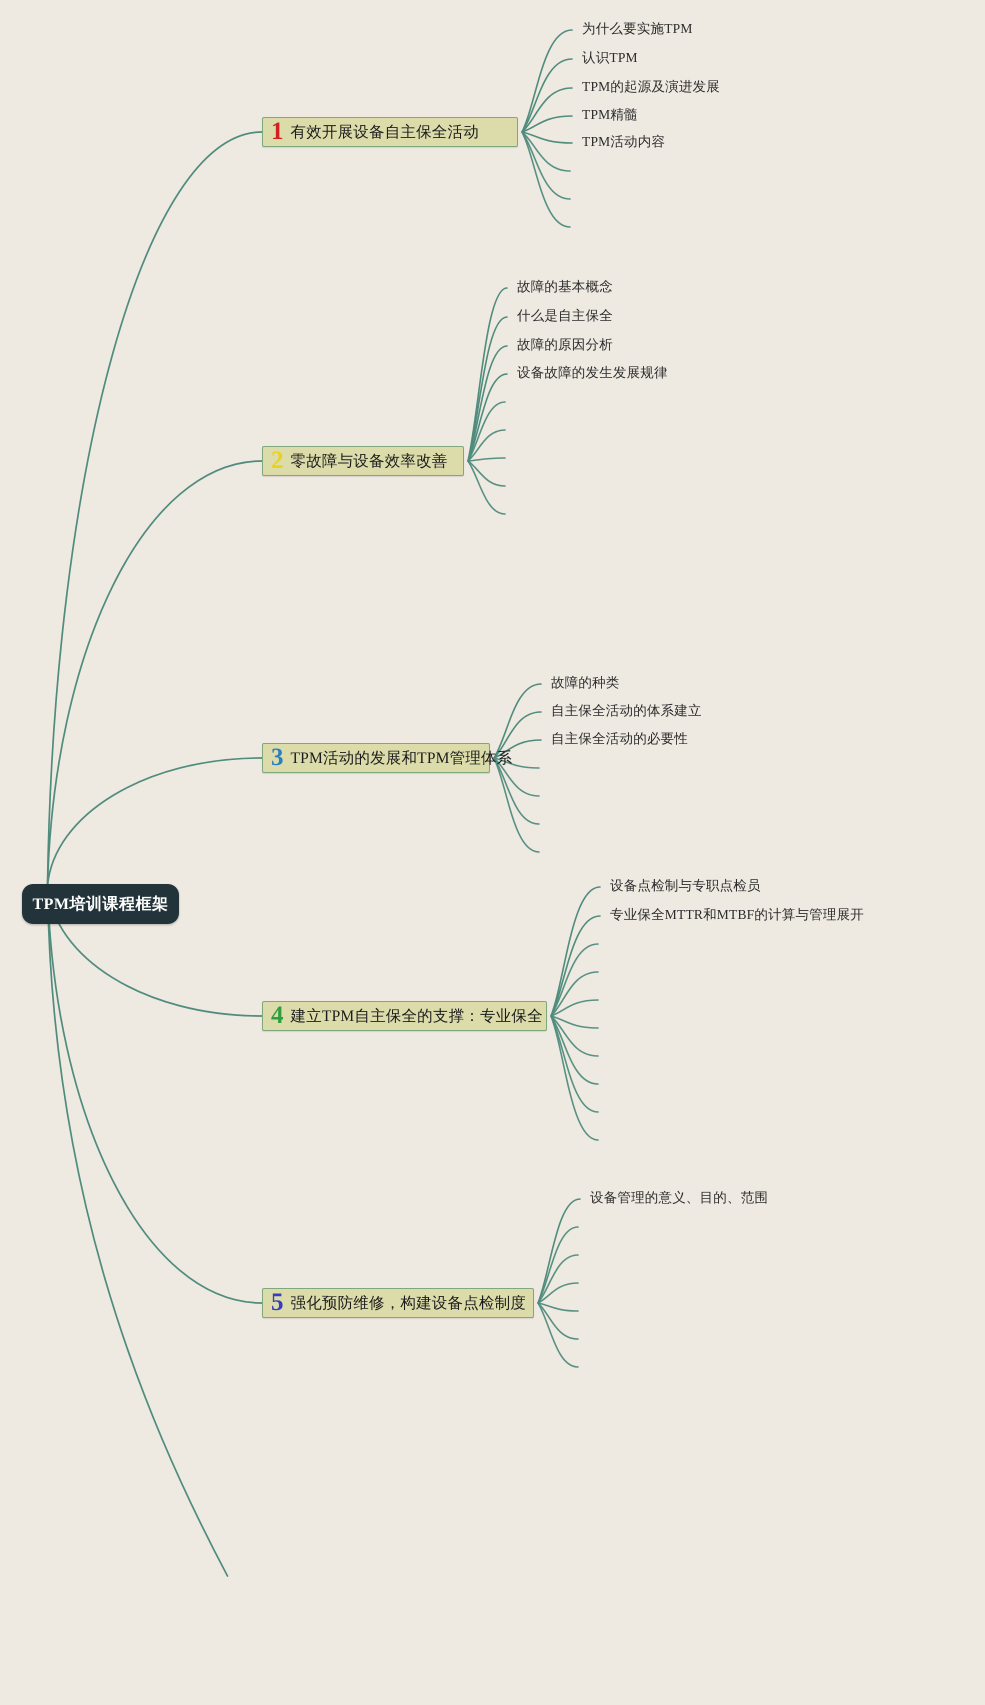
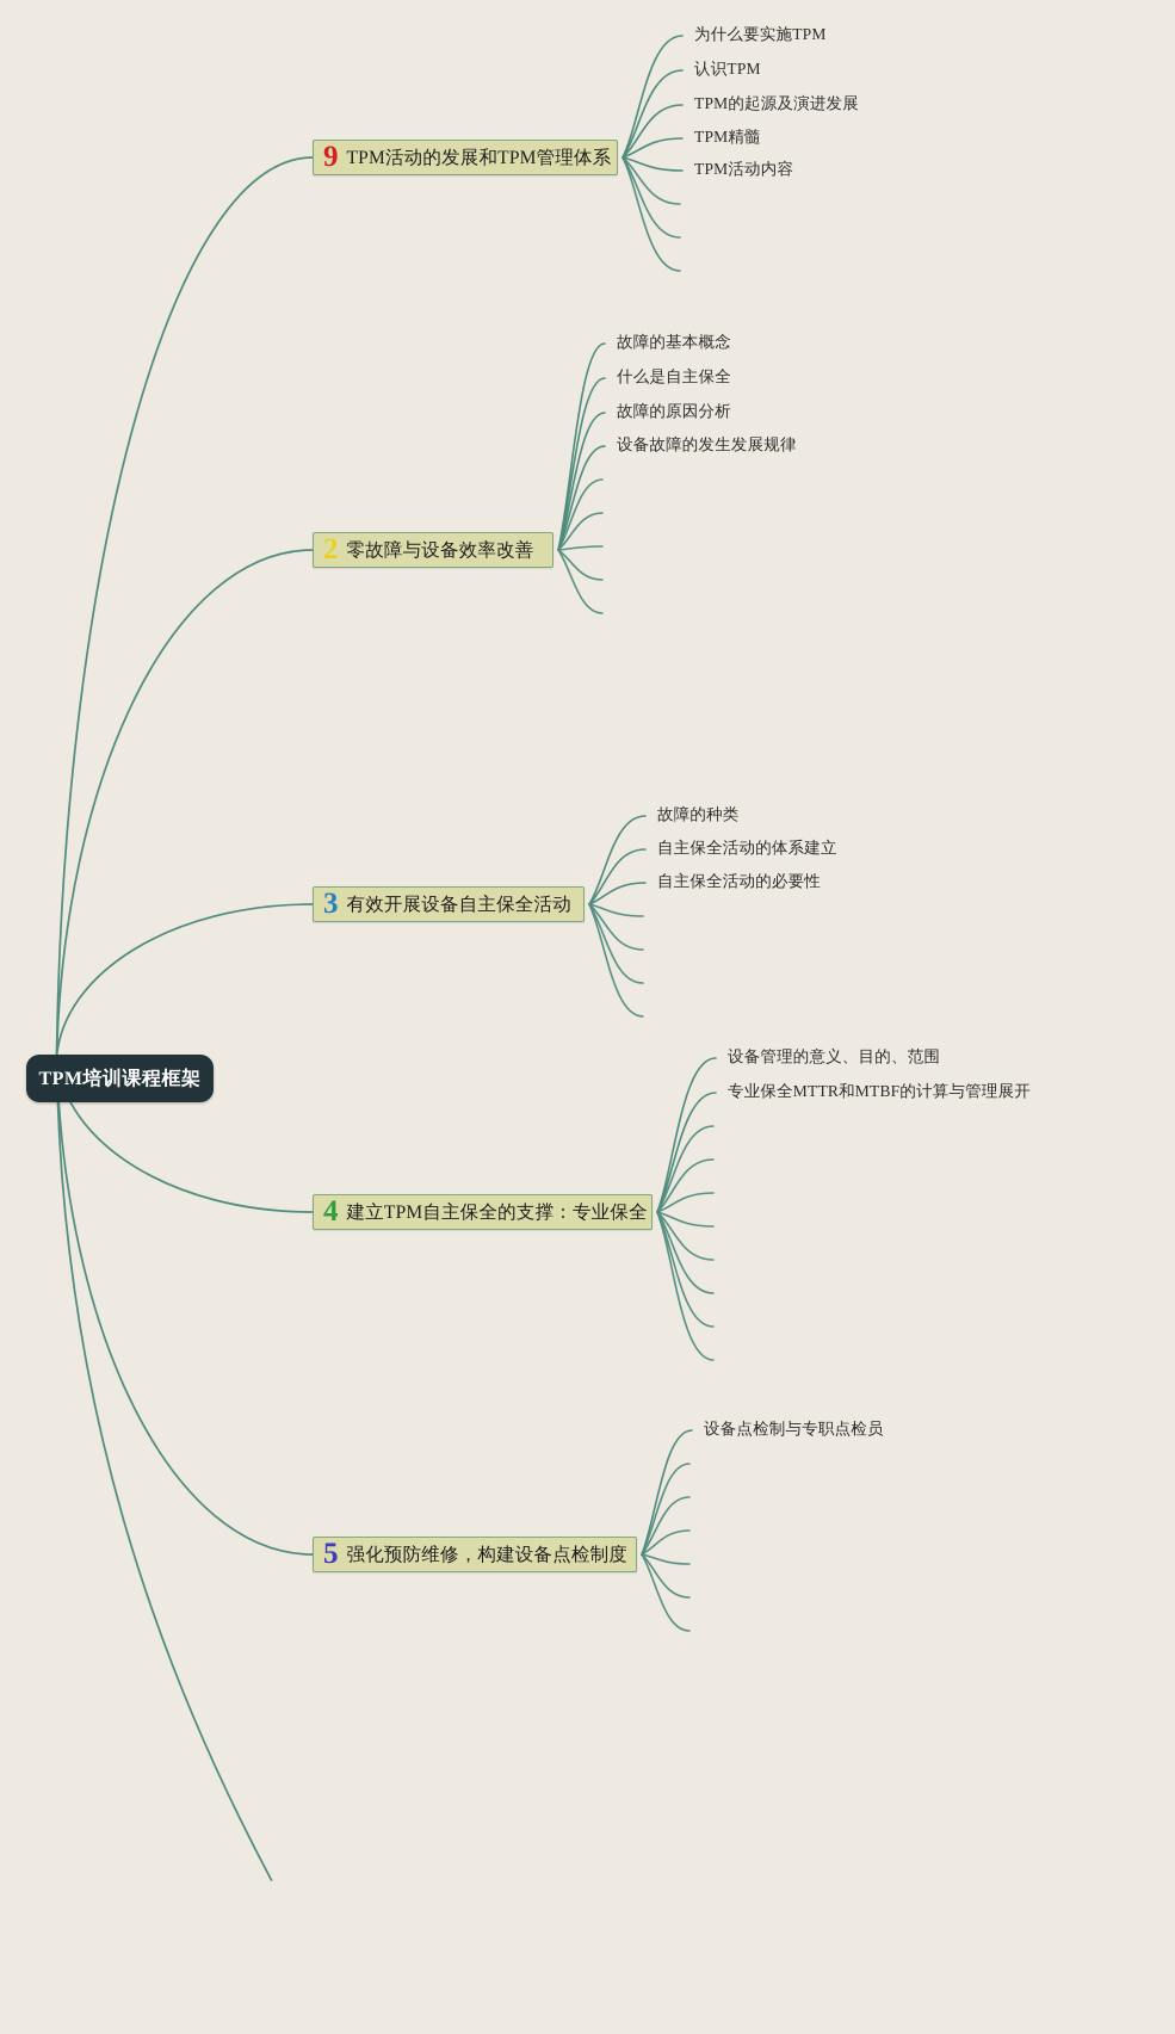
  TPM培训课程框架
- 1
+ 9
- 有效开展设备自主保全活动
+ TPM活动的发展和TPM管理体系
  为什么要实施TPM
  认识TPM
  TPM的起源及演进发展
  TPM精髓
  TPM活动内容
  2
  零故障与设备效率改善
  故障的基本概念
  什么是自主保全
  故障的原因分析
  设备故障的发生发展规律
  3
- TPM活动的发展和TPM管理体系
+ 有效开展设备自主保全活动
  故障的种类
  自主保全活动的体系建立
  自主保全活动的必要性
  4
  建立TPM自主保全的支撑：专业保全
- 设备点检制与专职点检员
+ 设备管理的意义、目的、范围
  专业保全MTTR和MTBF的计算与管理展开
  5
  强化预防维修，构建设备点检制度
- 设备管理的意义、目的、范围
+ 设备点检制与专职点检员
